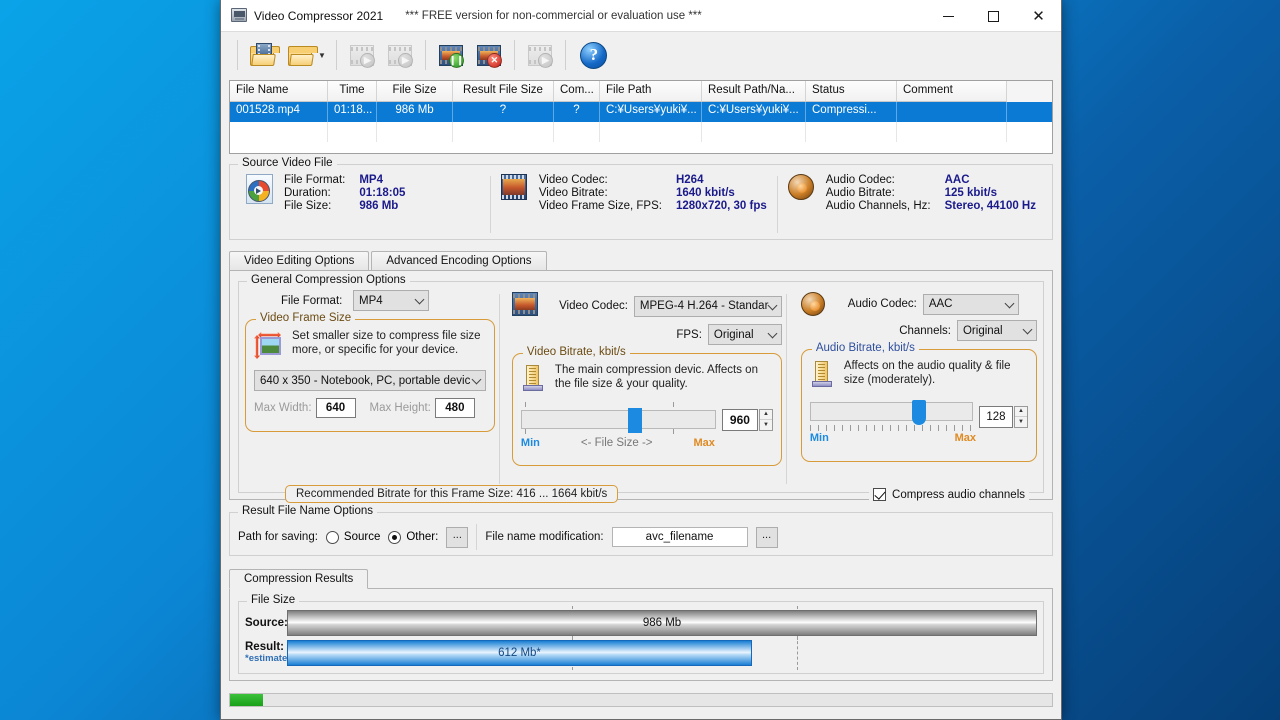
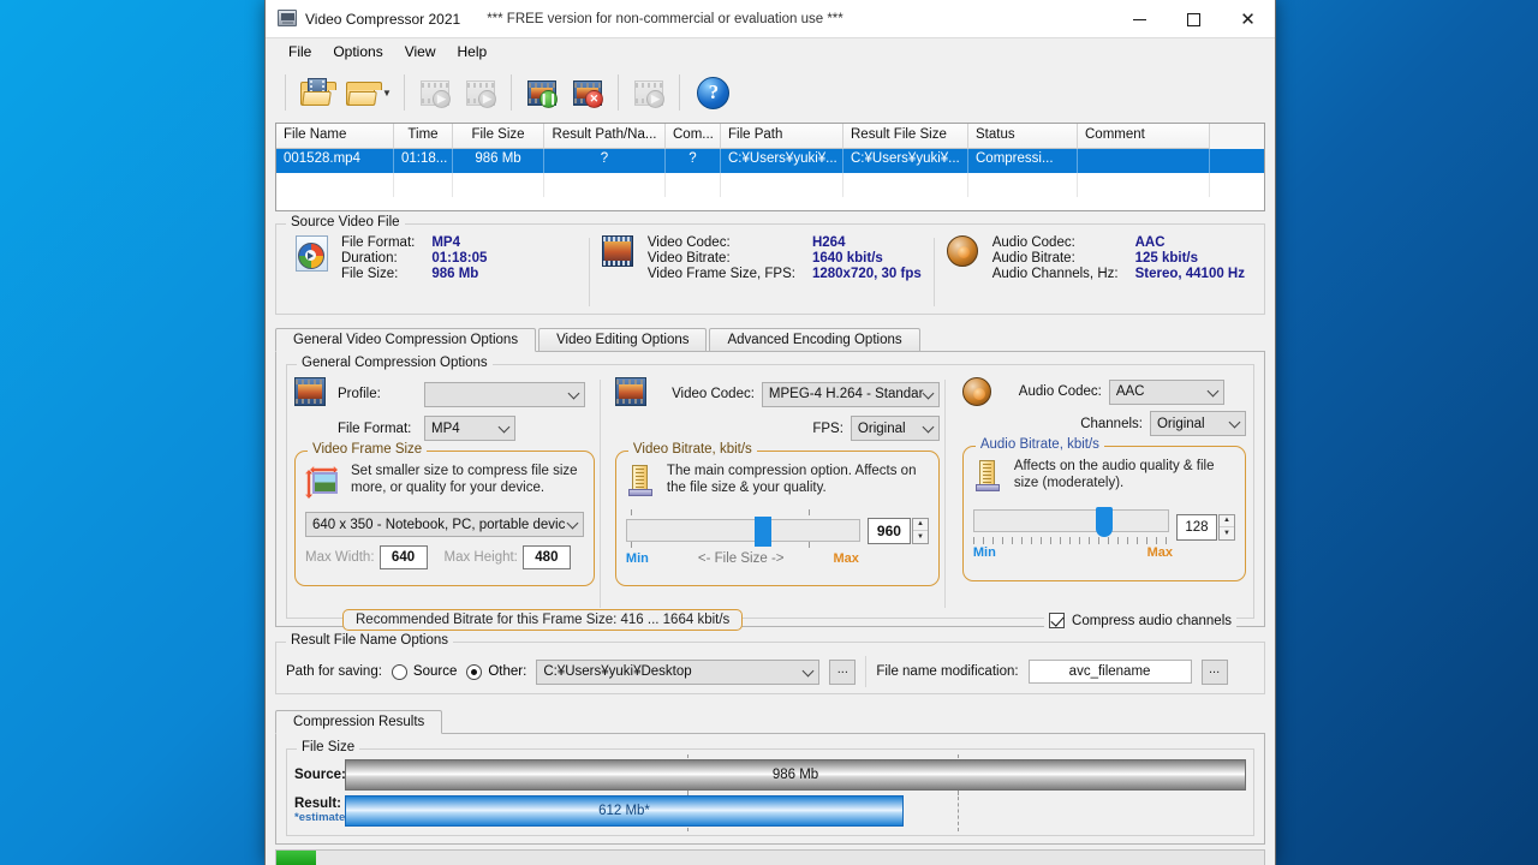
  Video Compressor 2021
  *** FREE version for non-commercial or evaluation use ***
  ✕
+ File
+ Options
+ View
+ Help
  ▼
  ▶
  ▶
  ❙❙
  ✕
  ▶
  ?
  File Name
  Time
  File Size
- Result File Size
+ Result Path/Na...
  Com...
  File Path
- Result Path/Na...
+ Result File Size
  Status
  Comment
  001528.mp4
  01:18...
  986 Mb
  ?
  ?
  C:¥Users¥yuki¥...
  C:¥Users¥yuki¥...
  Compressi...
  Source Video File
  File Format:
  MP4
  Duration:
  01:18:05
  File Size:
  986 Mb
  Video Codec:
  H264
  Video Bitrate:
  1640 kbit/s
  Video Frame Size, FPS:
  1280x720, 30 fps
  Audio Codec:
  AAC
  Audio Bitrate:
  125 kbit/s
  Audio Channels, Hz:
  Stereo, 44100 Hz
+ General Video Compression Options
  Video Editing Options
  Advanced Encoding Options
  General Compression Options
+ Profile:
  File Format:
  MP4
  Video Frame Size
  Set smaller size to compress file size
- more, or specific for your device.
+ more, or quality for your device.
  640 x 350 - Notebook, PC, portable devic
  Max Width:
  640
  Max Height:
  480
  Video Codec:
  MPEG-4 H.264 - Standar
  FPS:
  Original
  Video Bitrate, kbit/s
- The main compression devic. Affects on
+ The main compression option. Affects on
  the file size & your quality.
  960
  Min
  <- File Size ->
  Max
  Audio Codec:
  AAC
  Channels:
  Original
  Audio Bitrate, kbit/s
  Affects on the audio quality & file
  size (moderately).
  128
  Min
  Max
  Recommended Bitrate for this Frame Size: 416 ... 1664 kbit/s
  Compress audio channels
  Result File Name Options
  Path for saving:
  Source
  Other:
+ C:¥Users¥yuki¥Desktop
  ...
  File name modification:
  avc_filename
  ...
  Compression Results
  File Size
  Source:
  986 Mb
  Result:
  *estimate
  612 Mb*
